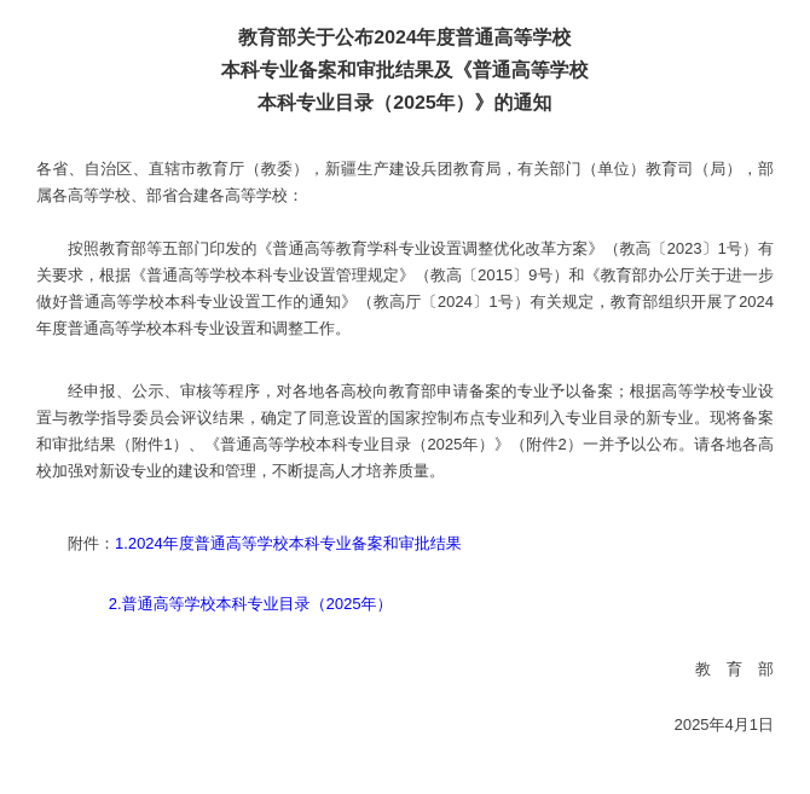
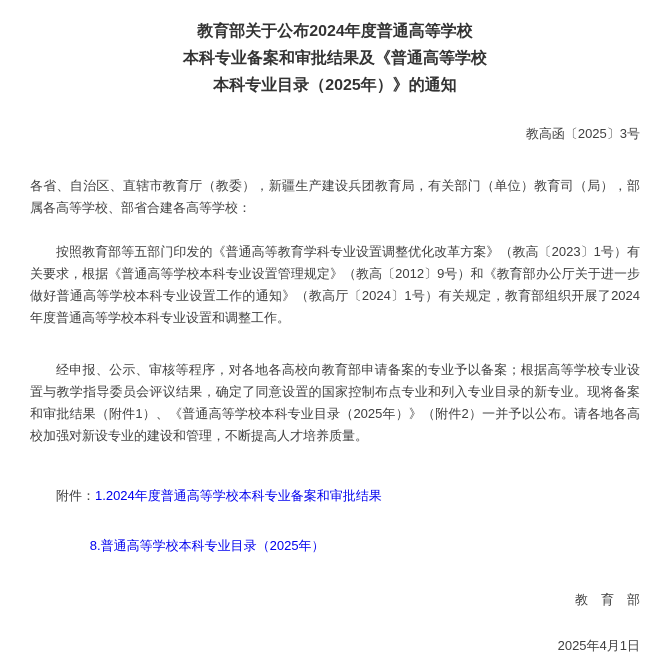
  教育部关于公布2024年度普通高等学校
  本科专业备案和审批结果及《普通高等学校
  本科专业目录（2025年）》的通知
+ 教高函〔2025〕3号
  各省、自治区、直辖市教育厅（教委），新疆生产建设兵团教育局，有关部门（单位）教育司（局），部属各高等学校、部省合建各高等学校：
- 按照教育部等五部门印发的《普通高等教育学科专业设置调整优化改革方案》（教高〔2023〕1号）有关要求，根据《普通高等学校本科专业设置管理规定》（教高〔2015〕9号）和《教育部办公厅关于进一步做好普通高等学校本科专业设置工作的通知》（教高厅〔2024〕1号）有关规定，教育部组织开展了2024年度普通高等学校本科专业设置和调整工作。
+ 按照教育部等五部门印发的《普通高等教育学科专业设置调整优化改革方案》（教高〔2023〕1号）有关要求，根据《普通高等学校本科专业设置管理规定》（教高〔2012〕9号）和《教育部办公厅关于进一步做好普通高等学校本科专业设置工作的通知》（教高厅〔2024〕1号）有关规定，教育部组织开展了2024年度普通高等学校本科专业设置和调整工作。
  经申报、公示、审核等程序，对各地各高校向教育部申请备案的专业予以备案；根据高等学校专业设置与教学指导委员会评议结果，确定了同意设置的国家控制布点专业和列入专业目录的新专业。现将备案和审批结果（附件1）、《普通高等学校本科专业目录（2025年）》（附件2）一并予以公布。请各地各高校加强对新设专业的建设和管理，不断提高人才培养质量。
  附件：1.2024年度普通高等学校本科专业备案和审批结果
- 2.普通高等学校本科专业目录（2025年）
+ 8.普通高等学校本科专业目录（2025年）
  教 育 部
  2025年4月1日
